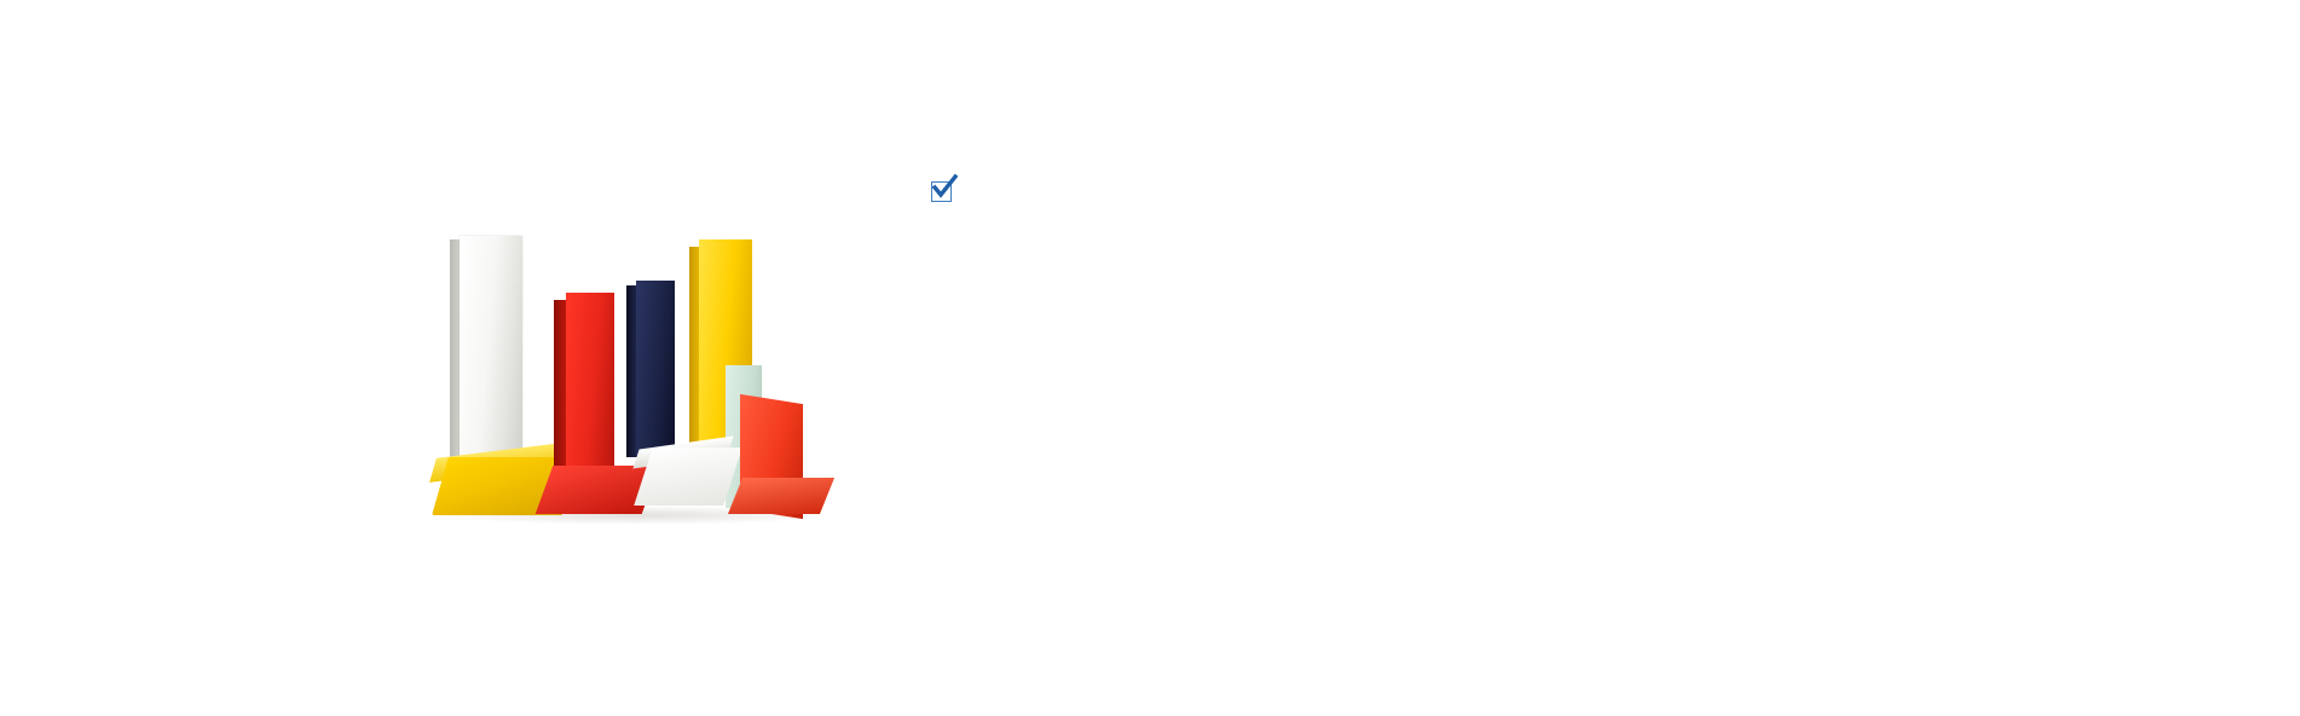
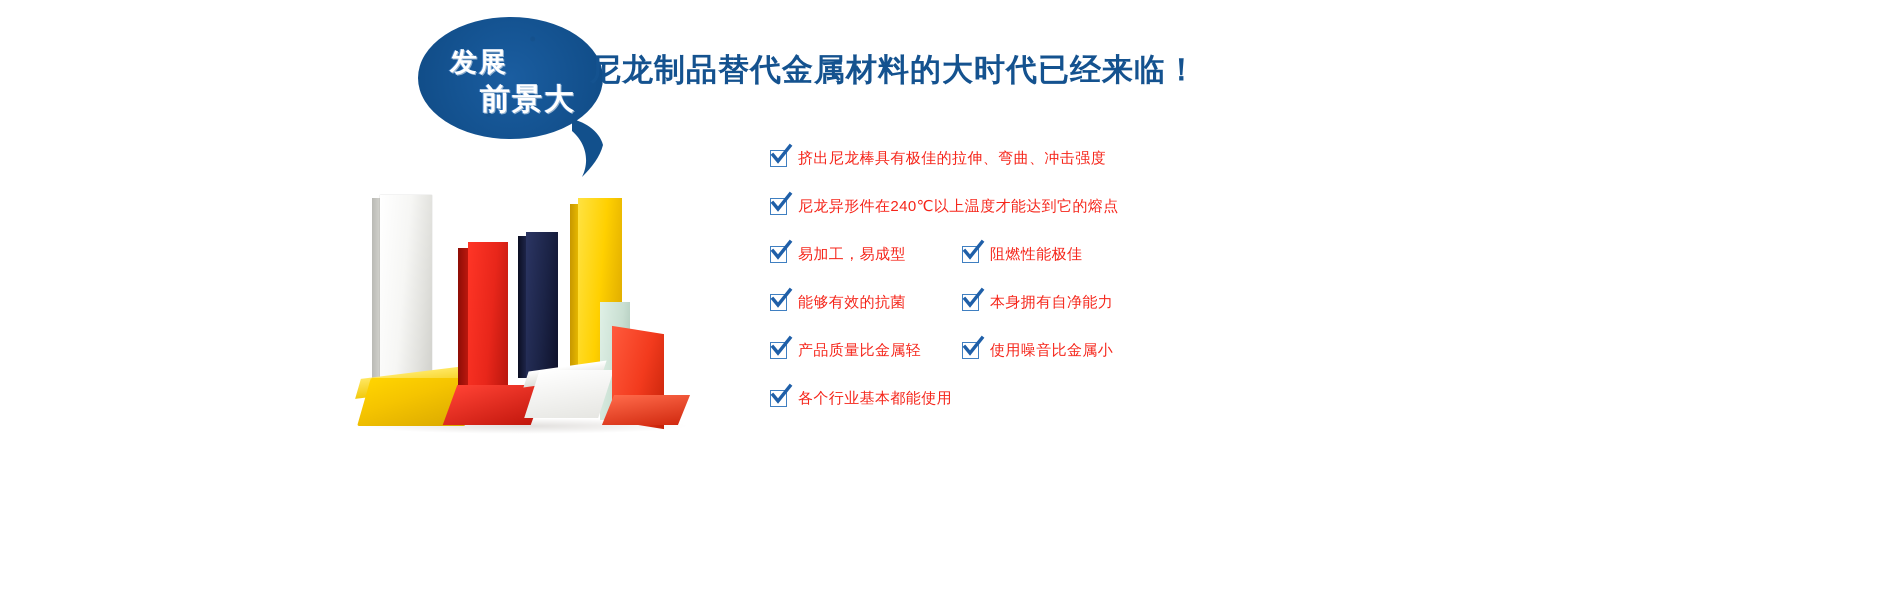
+ 发展
+ 前景大
+ 尼龙制品替代金属材料的大时代已经来临！
+ 挤出尼龙棒具有极佳的拉伸、弯曲、冲击强度
+ 尼龙异形件在240℃以上温度才能达到它的熔点
+ 易加工，易成型
+ 阻燃性能极佳
+ 能够有效的抗菌
+ 本身拥有自净能力
+ 产品质量比金属轻
+ 使用噪音比金属小
+ 各个行业基本都能使用
